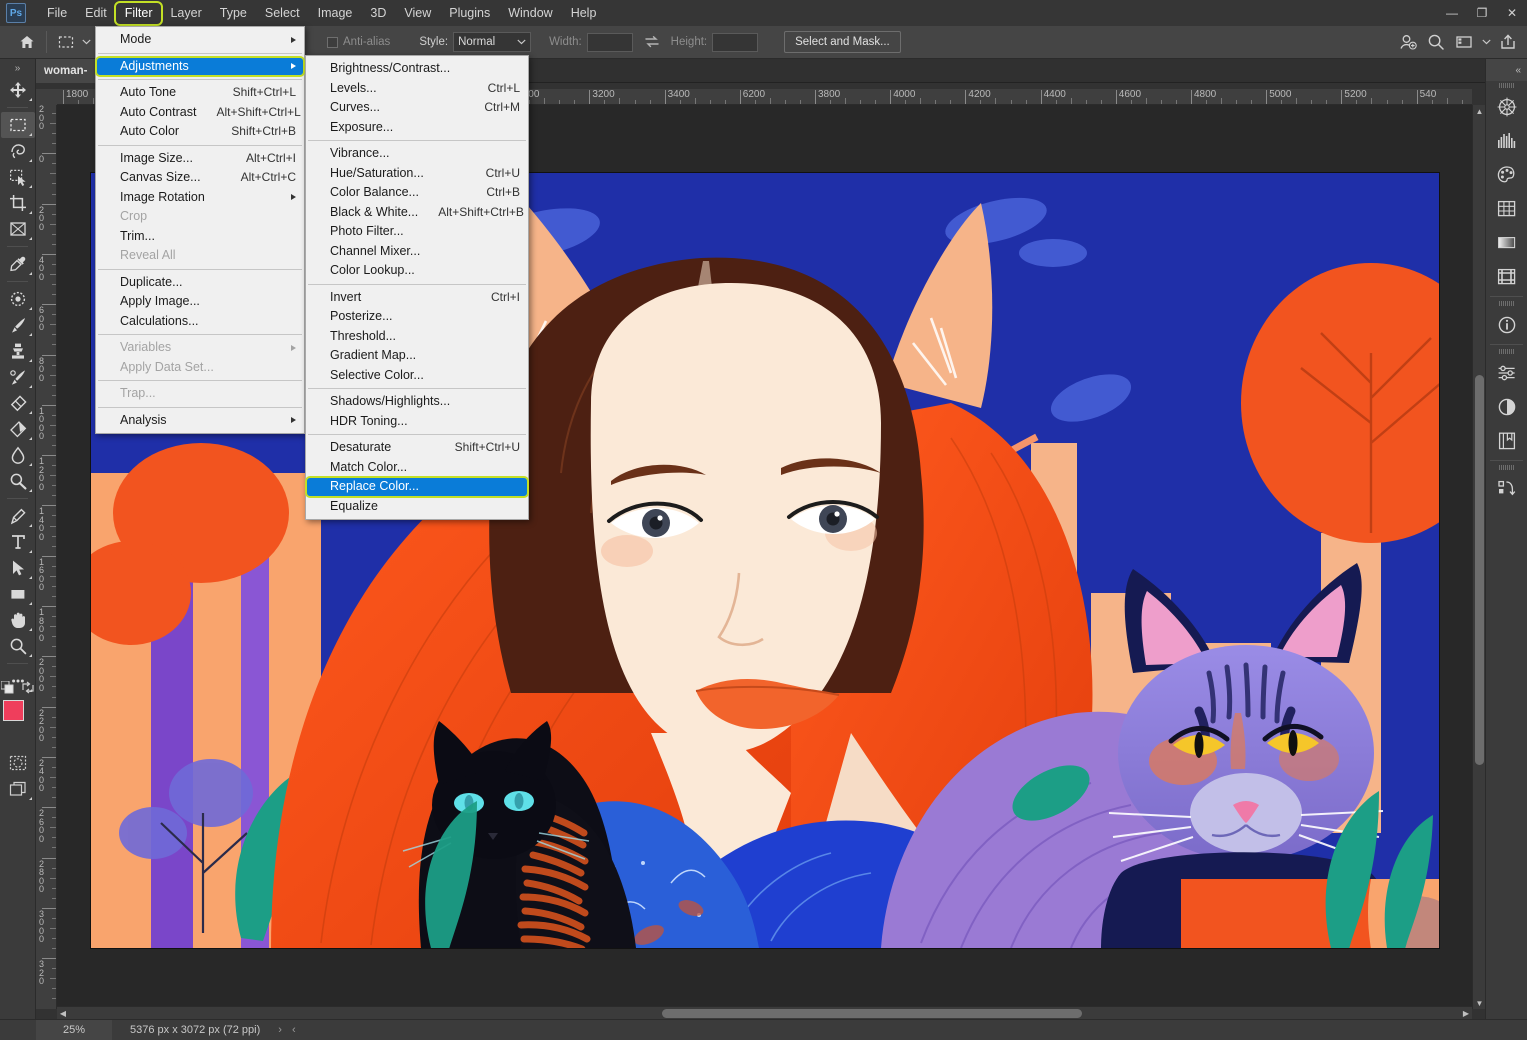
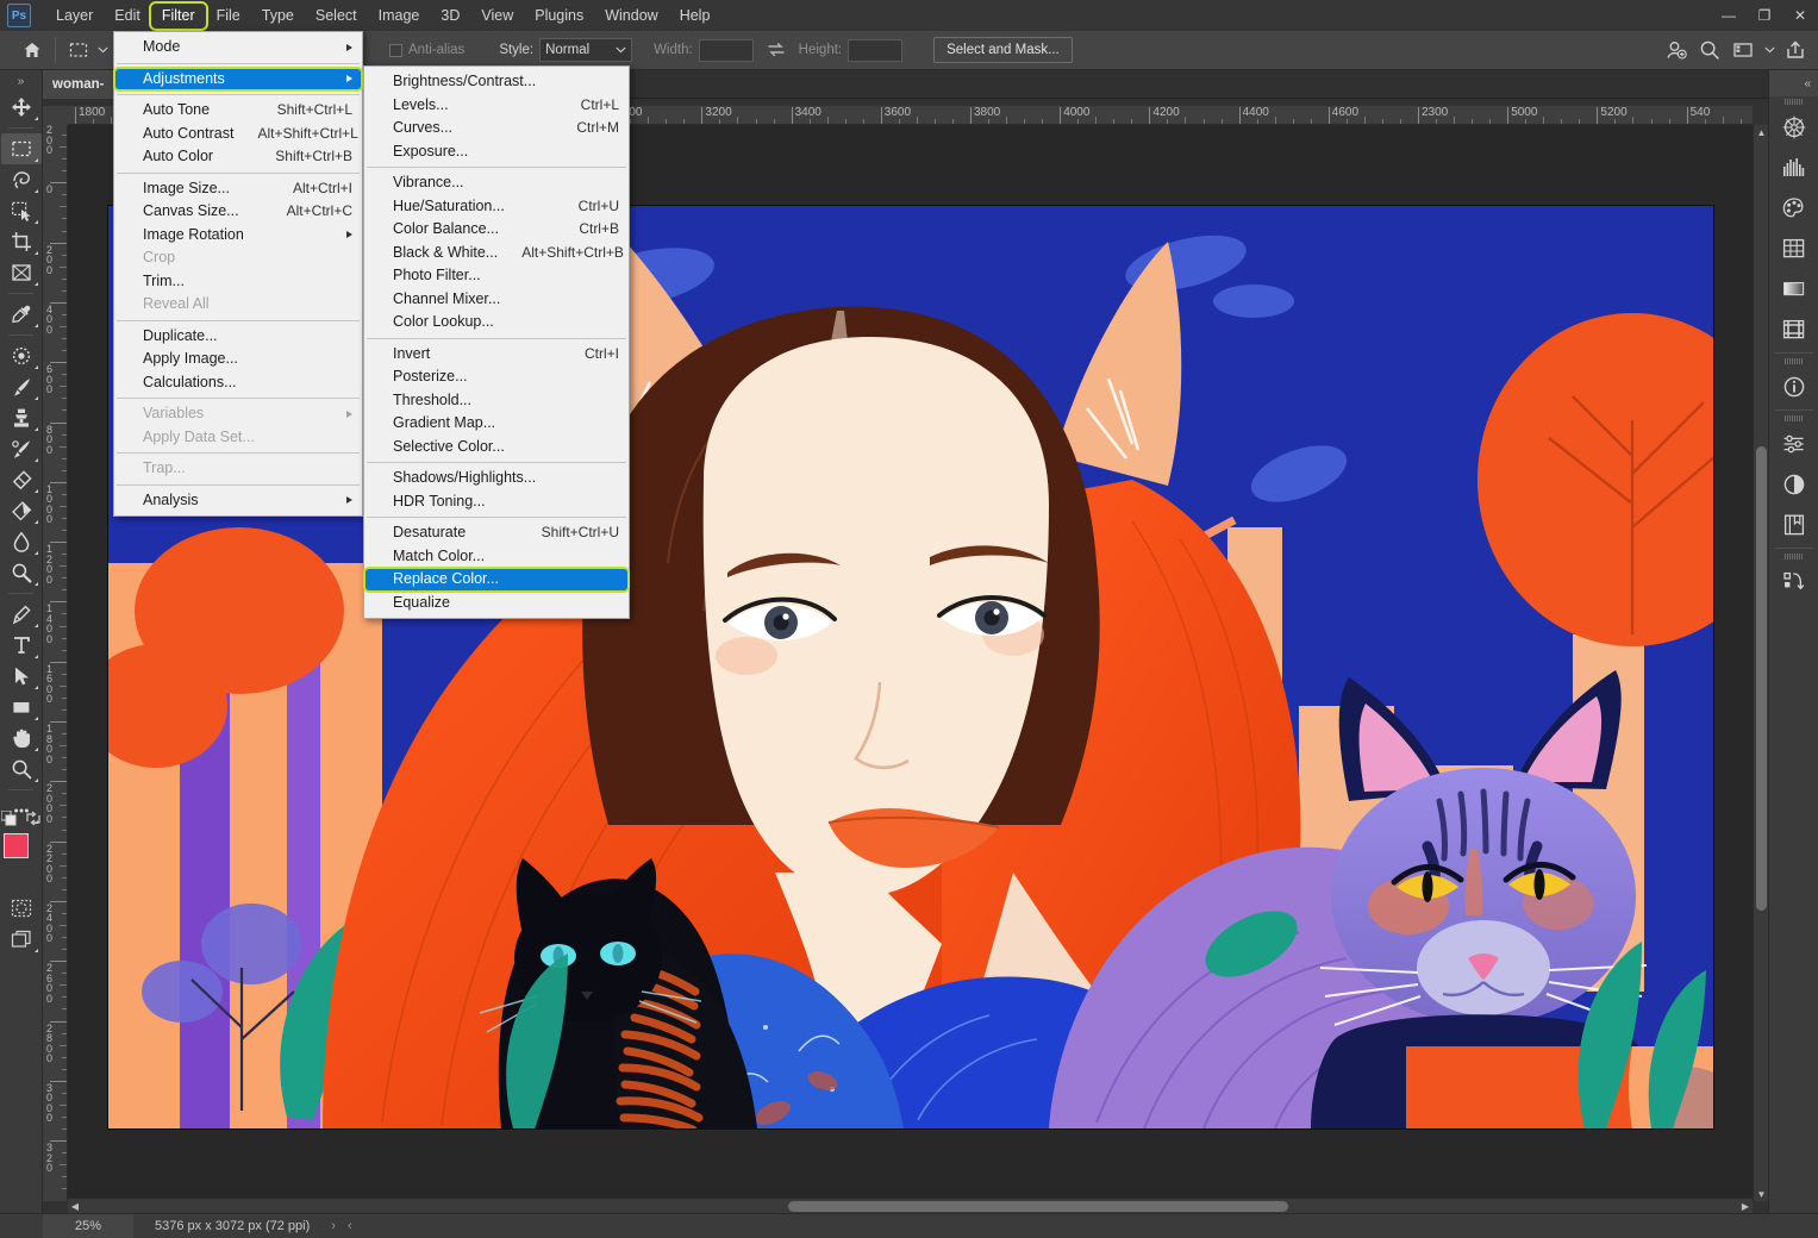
  Ps
- File
+ Layer
  Edit
  Filter
- Layer
+ File
  Type
  Select
  Image
  3D
  View
  Plugins
  Window
  Help
  —
  ❐
  ✕
  Anti-alias
  Style:
  Normal
  Width:
  Height:
  Select and Mask...
  »
  «
  woman-
  1800
  3200
  3400
- 6200
+ 3600
  3800
  4000
  4200
  4400
  4600
- 4800
+ 2300
  5000
  5200
  540
  200
  0
  200
  400
  600
  800
  1000
  1200
  1400
  1600
  1800
  2000
  2200
  2400
  2600
  2800
  3000
  320
  ▲
  ▼
  ◀
  ▶
  25%
  5376 px x 3072 px (72 ppi)
  ›
  ‹
  Mode
  Adjustments
  Auto Tone
  Shift+Ctrl+L
  Auto Contrast
  Alt+Shift+Ctrl+L
  Auto Color
  Shift+Ctrl+B
  Image Size...
  Alt+Ctrl+I
  Canvas Size...
  Alt+Ctrl+C
  Image Rotation
  Crop
  Trim...
  Reveal All
  Duplicate...
  Apply Image...
  Calculations...
  Variables
  Apply Data Set...
  Trap...
  Analysis
  Brightness/Contrast...
  Levels...
  Ctrl+L
  Curves...
  Ctrl+M
  Exposure...
  Vibrance...
  Hue/Saturation...
  Ctrl+U
  Color Balance...
  Ctrl+B
  Black & White...
  Alt+Shift+Ctrl+B
  Photo Filter...
  Channel Mixer...
  Color Lookup...
  Invert
  Ctrl+I
  Posterize...
  Threshold...
  Gradient Map...
  Selective Color...
  Shadows/Highlights...
  HDR Toning...
  Desaturate
  Shift+Ctrl+U
  Match Color...
  Replace Color...
  Equalize
